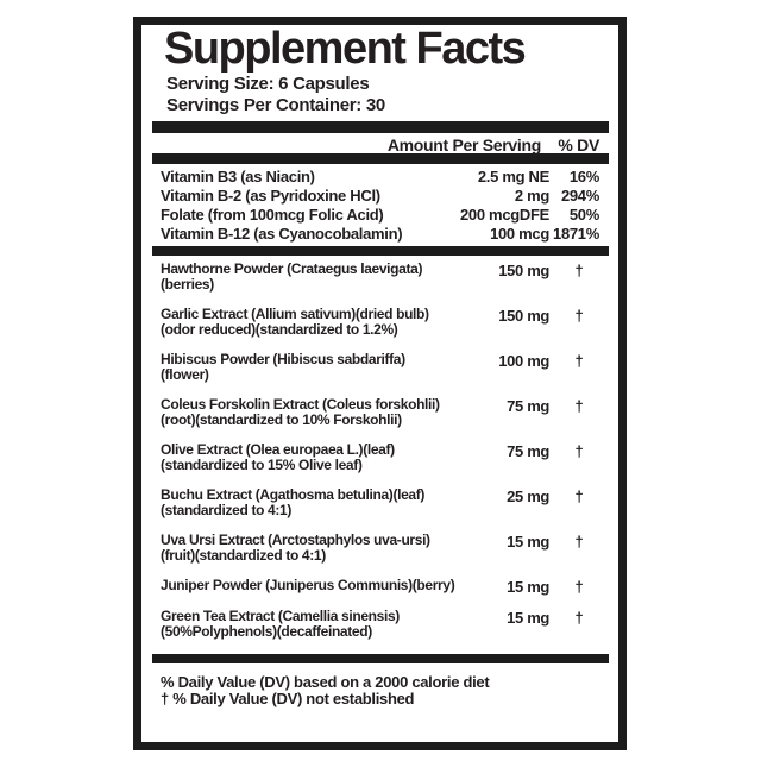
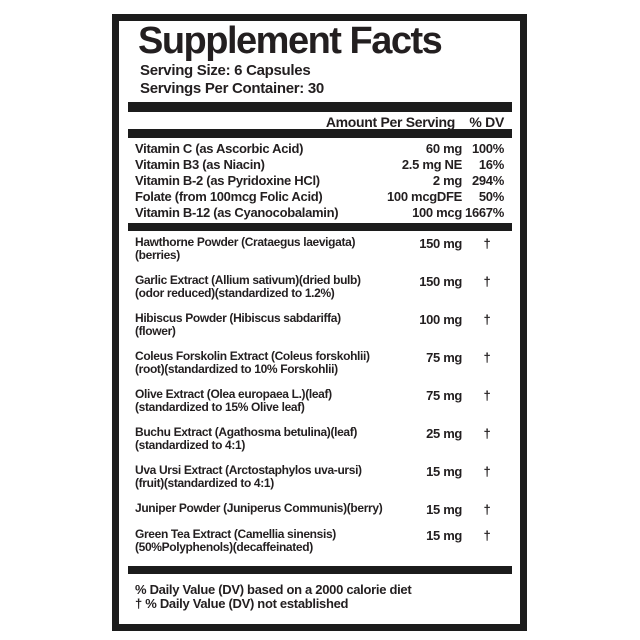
  Supplement Facts
  Serving Size: 6 Capsules
  Servings Per Container: 30
  Amount Per Serving
  % DV
+ Vitamin C (as Ascorbic Acid)
+ 60 mg
+ 100%
  Vitamin B3 (as Niacin)
  2.5 mg NE
  16%
  Vitamin B-2 (as Pyridoxine HCl)
  2 mg
  294%
  Folate (from 100mcg Folic Acid)
- 200 mcgDFE
+ 100 mcgDFE
  50%
  Vitamin B-12 (as Cyanocobalamin)
  100 mcg
- 1871%
+ 1667%
  Hawthorne Powder (Crataegus laevigata)
  (berries)
  150 mg
  †
  Garlic Extract (Allium sativum)(dried bulb)
  (odor reduced)(standardized to 1.2%)
  150 mg
  †
  Hibiscus Powder (Hibiscus sabdariffa)
  (flower)
  100 mg
  †
  Coleus Forskolin Extract (Coleus forskohlii
  (root)(standardized to 10% Forskohlii)
  75 mg
  †
  Olive Extract (Olea europaea L.)(leaf)
  (standardized to 15% Olive leaf)
  75 mg
  †
  Buchu Extract (Agathosma betulina)(leaf)
  (standardized to 4:1)
  25 mg
  †
  Uva Ursi Extract (Arctostaphylos uva-ursi)
  (fruit)(standardized to 4:1)
  15 mg
  †
  Juniper Powder (Juniperus Communis)(ber
  15 mg
  †
  Green Tea Extract (Camellia sinensis)
  (50%Polyphenols)(decaffeinated)
  15 mg
  †
  % Daily Value (DV) based on a 2000 calorie diet
  † % Daily Value (DV) not established
